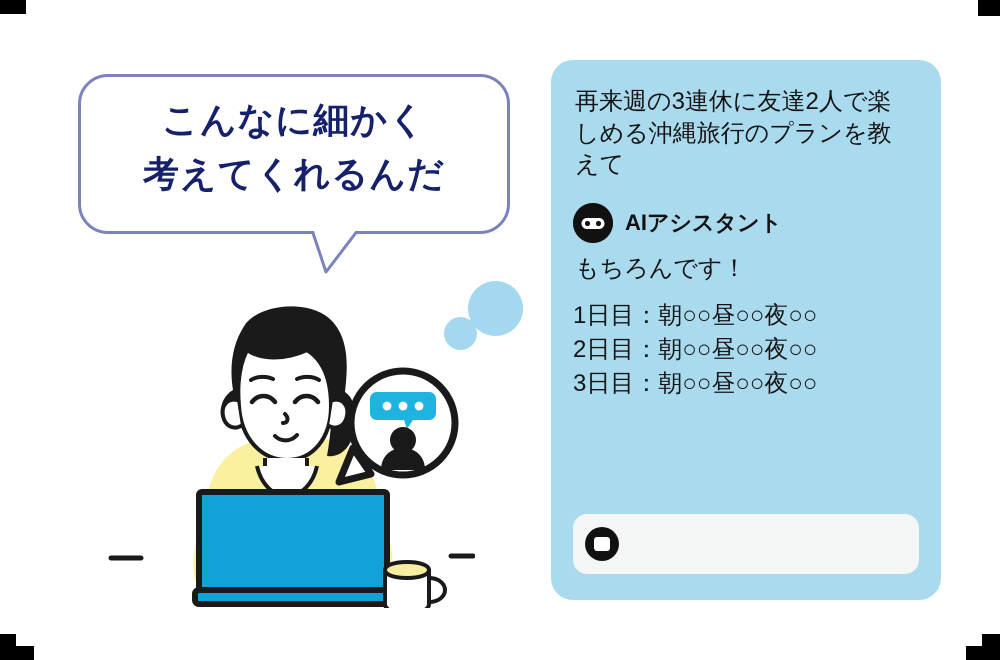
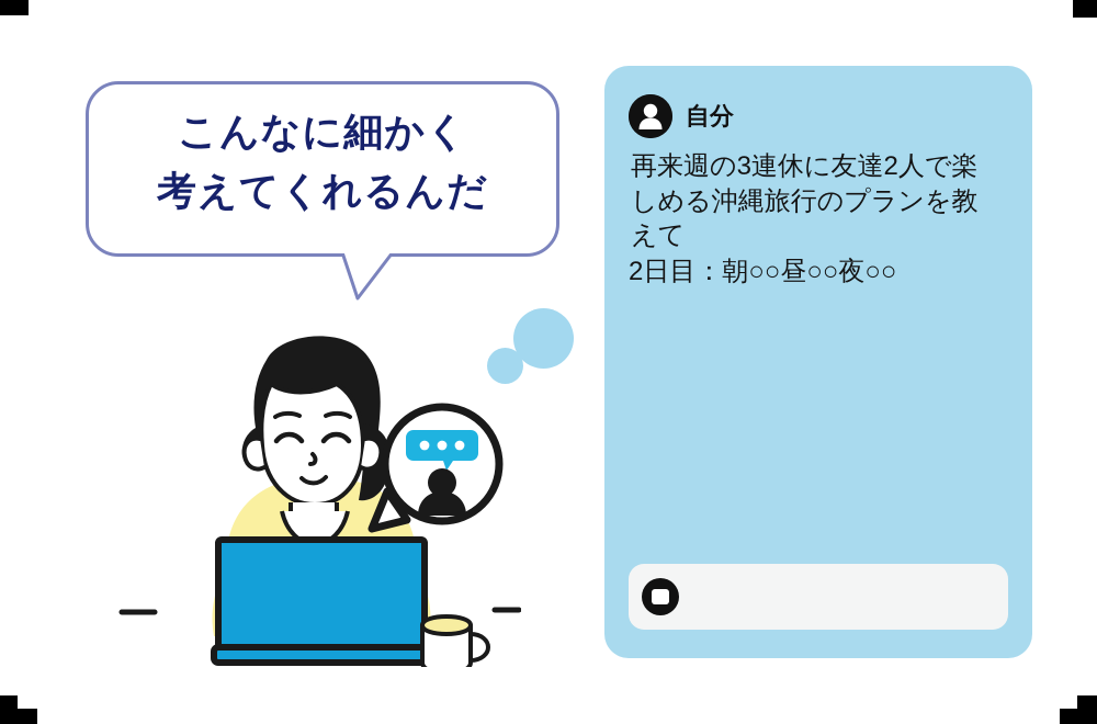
  こんなに細かく
  考えてくれるんだ
+ 自分
  再来週の3連休に友達2人で楽しめる沖縄旅行のプランを教えて
- AIアシスタント
- もちろんです！
- 1日目：朝○○昼○○夜○○
  2日目：朝○○昼○○夜○○
- 3日目：朝○○昼○○夜○○
